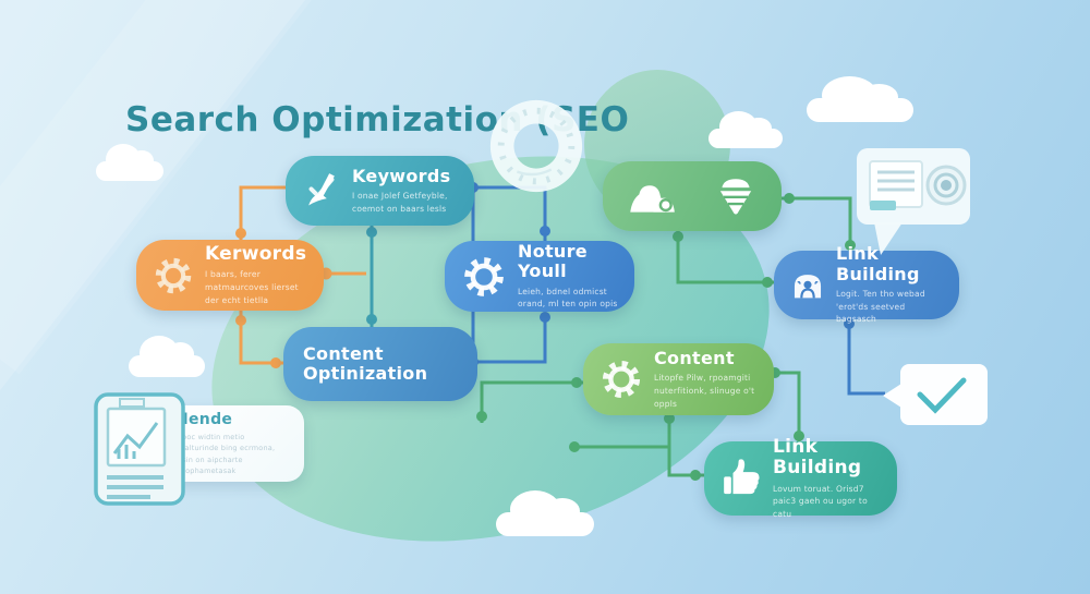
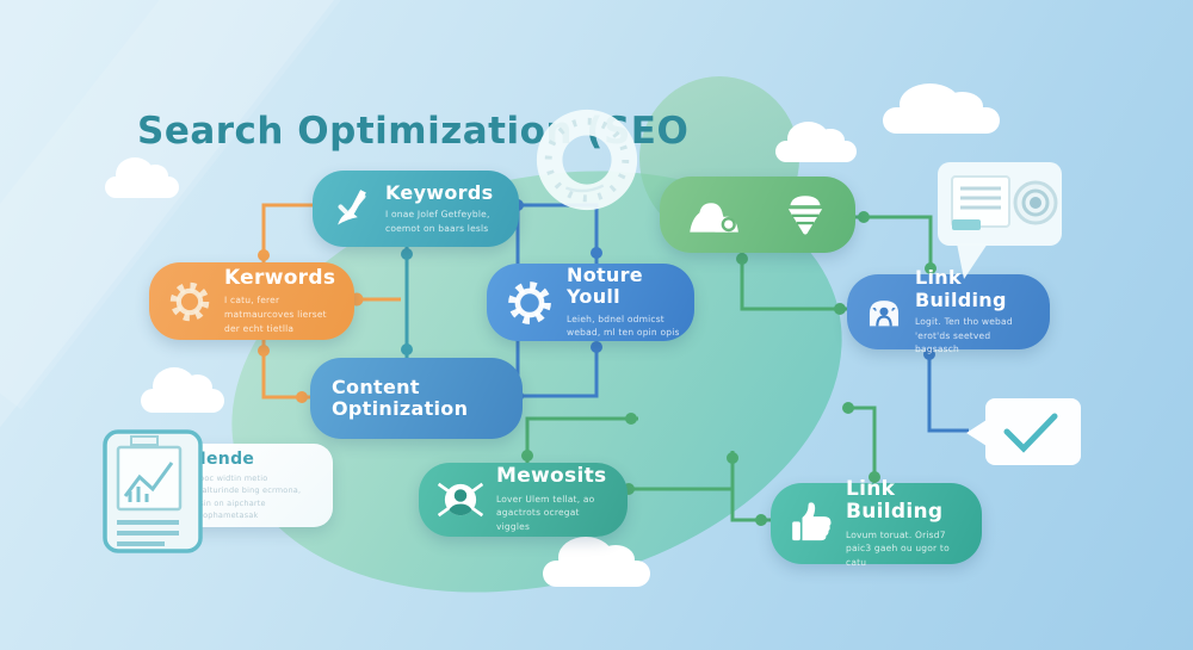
  Search OptimizatioEO
  Keywords
  I onae Jolef Getfeyble, coemot on baars lesls
  Kerwords
- I baars, ferer matmaurcoves lierset der echt tietlla
+ I catu, ferer matmaurcoves lierset der echt tietlla
  Noture Youll
- Leieh, bdnel odmicst orand, ml ten opin opis
+ Leieh, bdnel odmicst webad, ml ten opin opis
  Content Optinization
- Content
- Litopfe Pilw, rpoamgiti nuterfitionk, slinuge o't oppls
  Link Building
  Logit. Ten tho webad 'erot'ds seetved bagsasch
+ Mewosits
+ Lover Ulem tellat, ao agactrots ocregat viggles
  Link Building
  Lovum toruat. Orisd7 paic3 gaeh ou ugor to catu
  ende
  oc widtin metio alturinde bing ecrmona, in on aipcharte ophametasak
